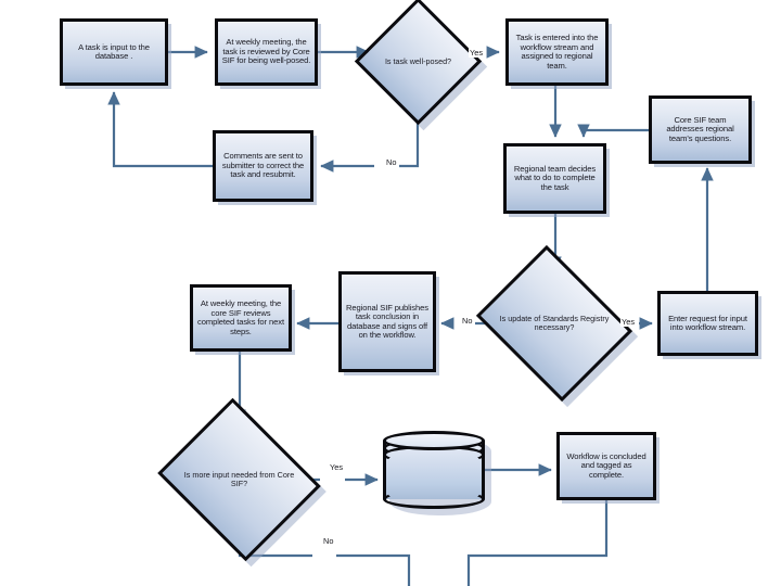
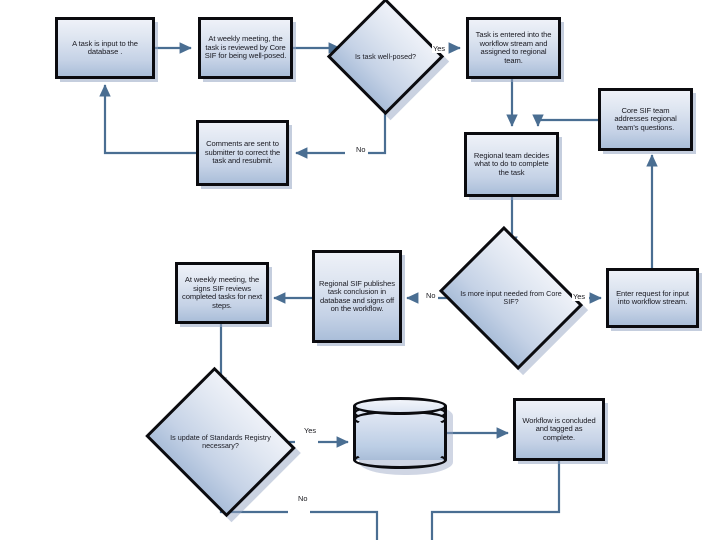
  A task is input to the database .
  At weekly meeting, the task is reviewed by Core SIF for being well-posed.
  Is task well-posed?
  Task is entered into the workflow stream and assigned to regional team.
  Core SIF team addresses regional team's questions.
  Comments are sent to submitter to correct the task and resubmit.
  Regional team decides what to do to complete the task
- Is update of Standards Registry necessary?
+ Is more input needed from Core SIF?
  Enter request for input into workflow stream.
  Regional SIF publishes task conclusion in database and signs off on the workflow.
- At weekly meeting, the core SIF reviews completed tasks for next steps.
+ At weekly meeting, the signs SIF reviews completed tasks for next steps.
- Is more input needed from Core SIF?
+ Is update of Standards Registry necessary?
  Workflow is concluded and tagged as complete.
  Yes
  No
  Yes
  No
  Yes
  No
